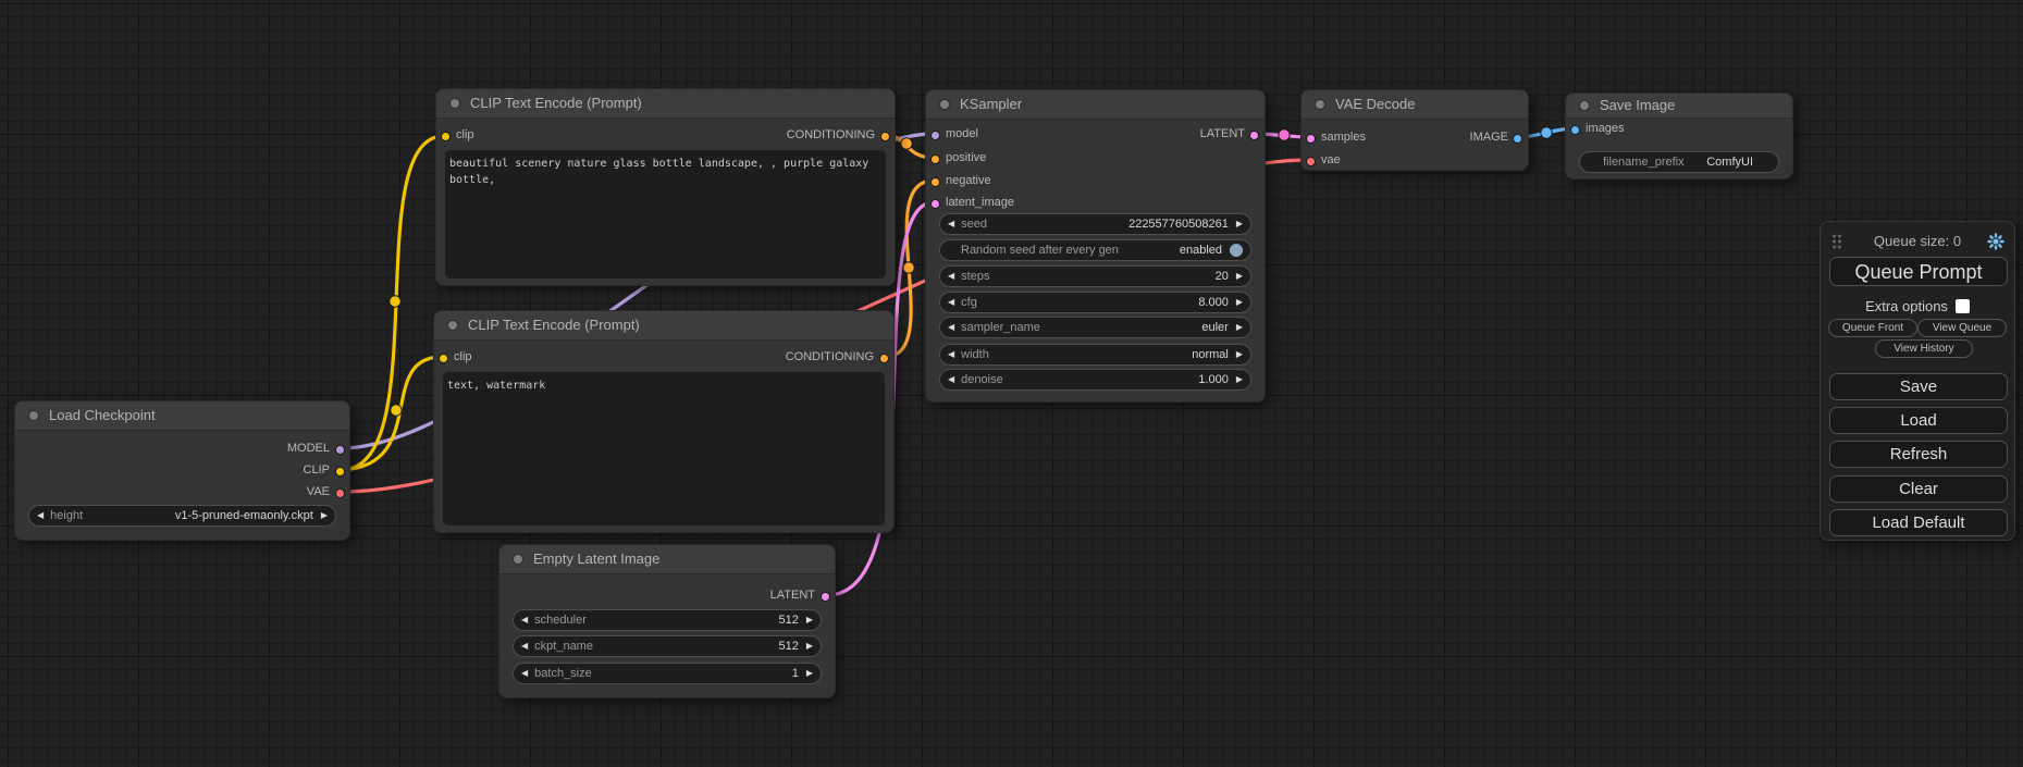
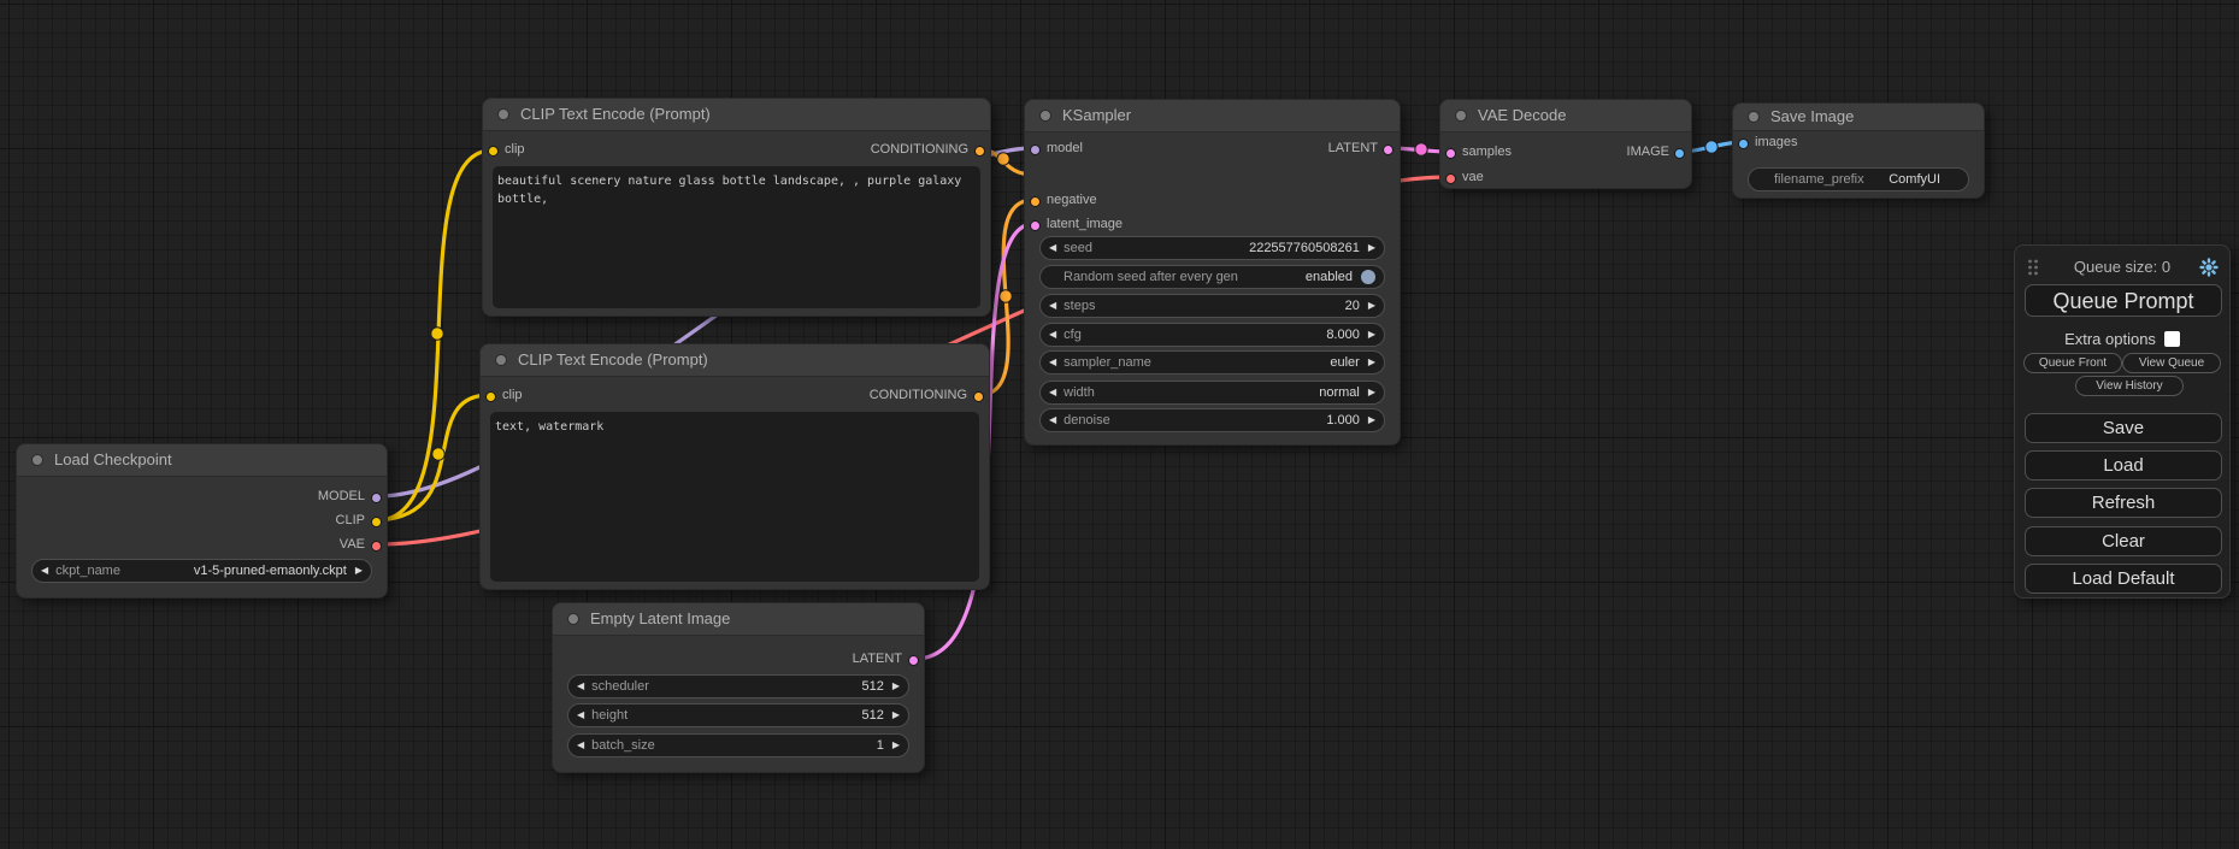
  Load Checkpoint
  MODEL
  CLIP
  VAE
  ◀
- height
+ ckpt_name
  v1-5-pruned-emaonly.ckpt
  ▶
  CLIP Text Encode (Prompt)
  clip
  CONDITIONING
  beautiful scenery nature glass bottle landscape, , purple galaxy bottle,
  CLIP Text Encode (Prompt)
  clip
  CONDITIONING
  text, watermark
  Empty Latent Image
  LATENT
  ◀
  scheduler
  512
  ▶
  ◀
- ckpt_name
+ height
  512
  ▶
  ◀
  batch_size
  1
  ▶
  KSampler
  model
  LATENT
- positive
  negative
  latent_image
  ◀
  seed
  222557760508261
  ▶
  Random seed after every gen
  enabled
  ◀
  steps
  20
  ▶
  ◀
  cfg
  8.000
  ▶
  ◀
  sampler_name
  euler
  ▶
  ◀
  width
  normal
  ▶
  ◀
  denoise
  1.000
  ▶
  VAE Decode
  samples
  IMAGE
  vae
  Save Image
  images
  filename_prefix
  ComfyUI
  Queue size: 0
  Queue Prompt
  Extra options
  Queue Front
  View Queue
  View History
  Save
  Load
  Refresh
  Clear
  Load Default
